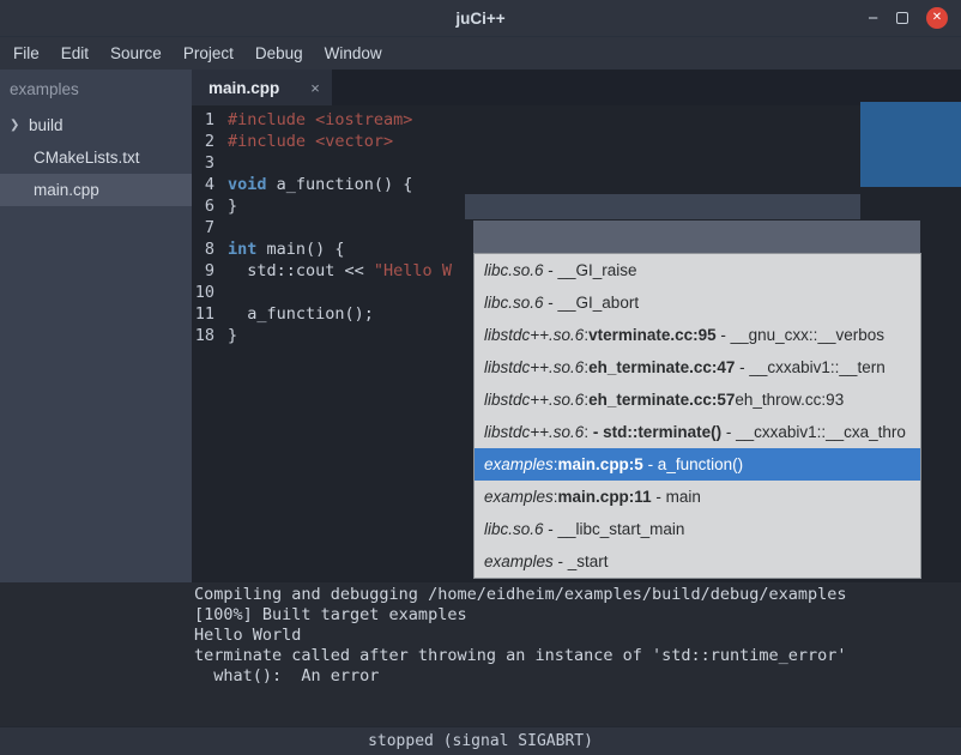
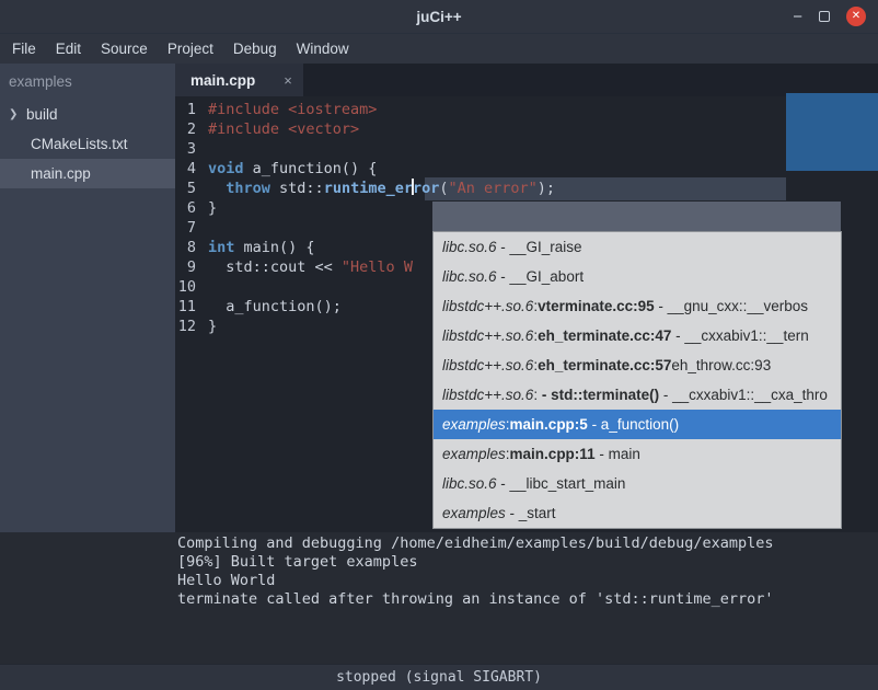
  juCi++
  −
  ✕
  File
  Edit
  Source
  Project
  Debug
  Window
  examples
  ❯
  build
  CMakeLists.txt
  main.cpp
  main.cpp
  ×
  1
  #include <iostream>
  2
  #include <vector>
  3
  4
  void a_function() {
+ 5
+ throw std::runtime_error("An error");
  6
  }
  7
  8
  int main() {
  9
  std::cout << "Hello W
  10
  11
  a_function();
- 18
+ 12
  }
  Compiling and debugging /home/eidheim/examples/build/debug/examples
- [100%] Built target examples
+ [96%] Built target examples
  Hello World
  terminate called after throwing an instance of 'std::runtime_error'
- what(): An error
  stopped (signal SIGABRT)
  libc.so.6
  - __GI_raise
  libc.so.6
  - __GI_abort
  libstdc++.so.6
  :
  vterminate.cc:95
  - __gnu_cxx::__verbos
  libstdc++.so.6
  :
  eh_terminate.cc:47
  - __cxxabiv1::__tern
  libstdc++.so.6
  :
  eh_terminate.cc:57
  eh_throw.cc:93
  libstdc++.so.6
  :
  - std::terminate()
  - __cxxabiv1::__cxa_thro
  examples
  :
  main.cpp:5
  - a_function()
  examples
  :
  main.cpp:11
  - main
  libc.so.6
  - __libc_start_main
  examples
  - _start
